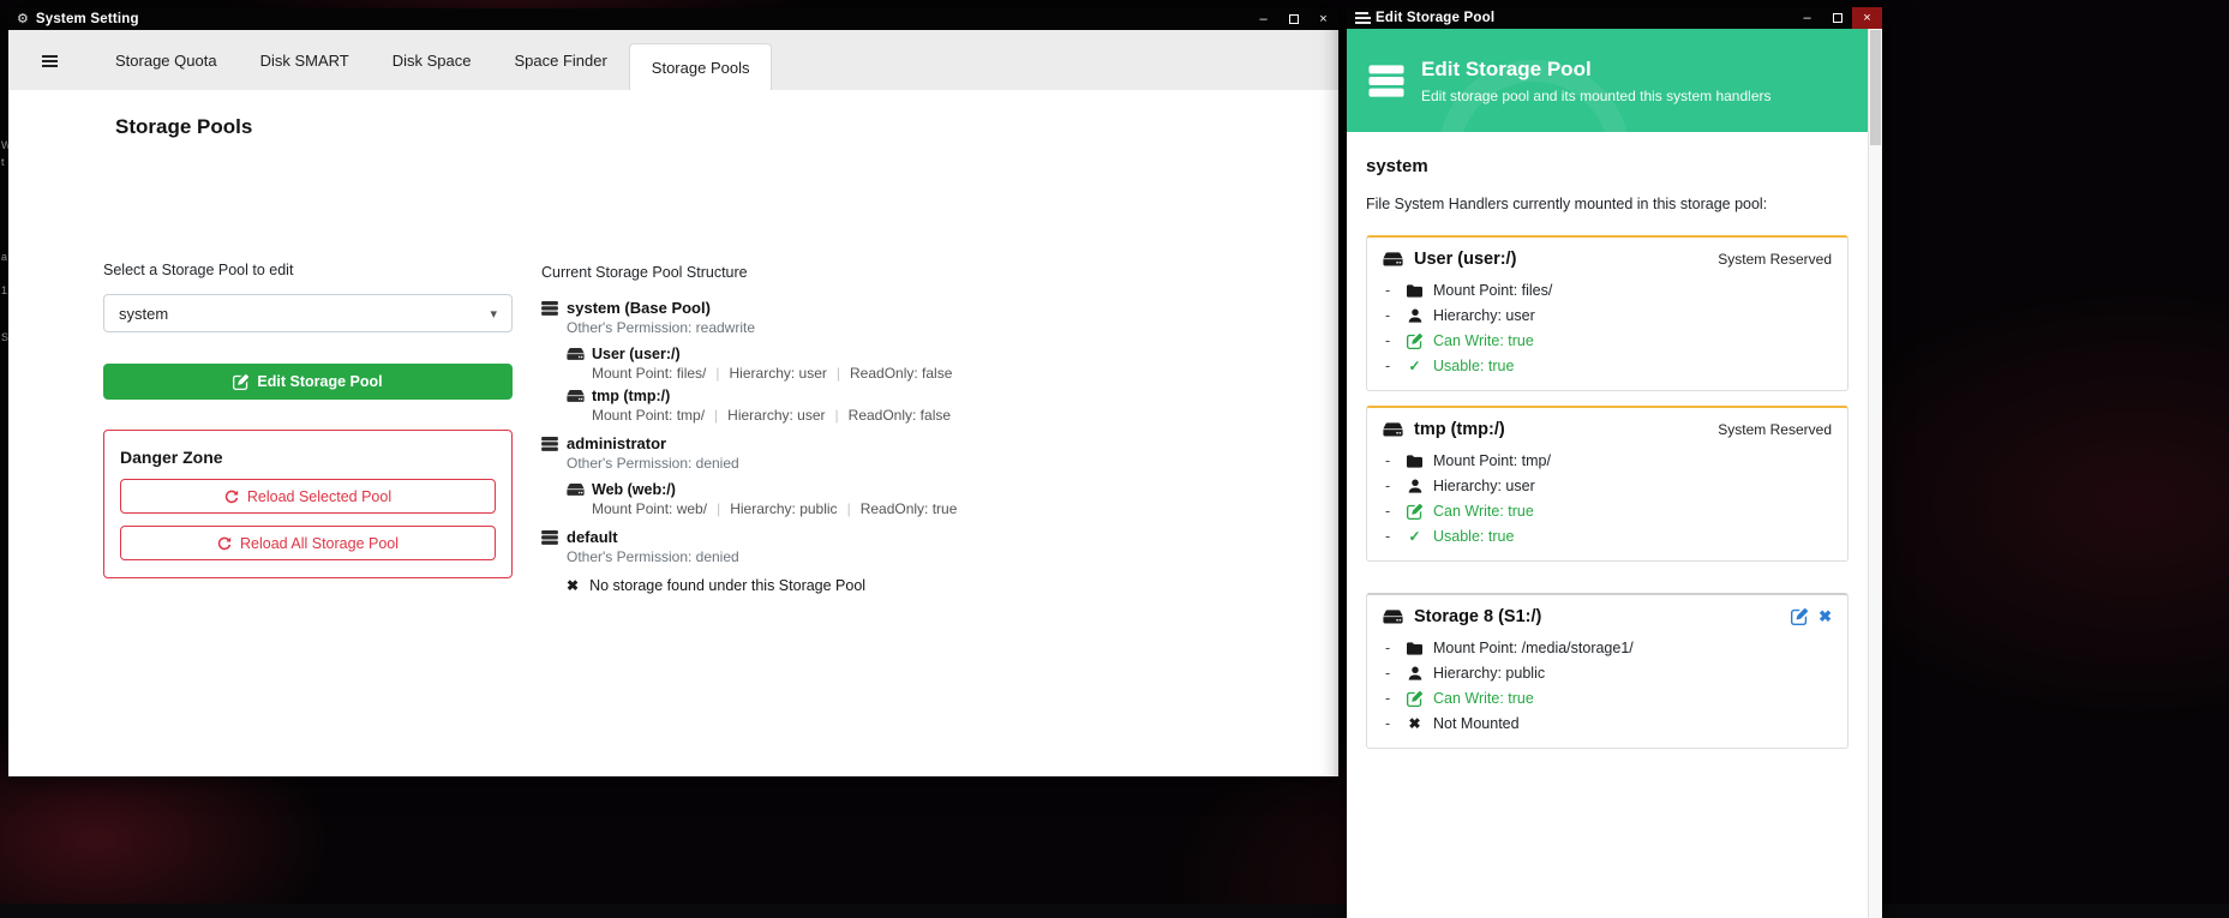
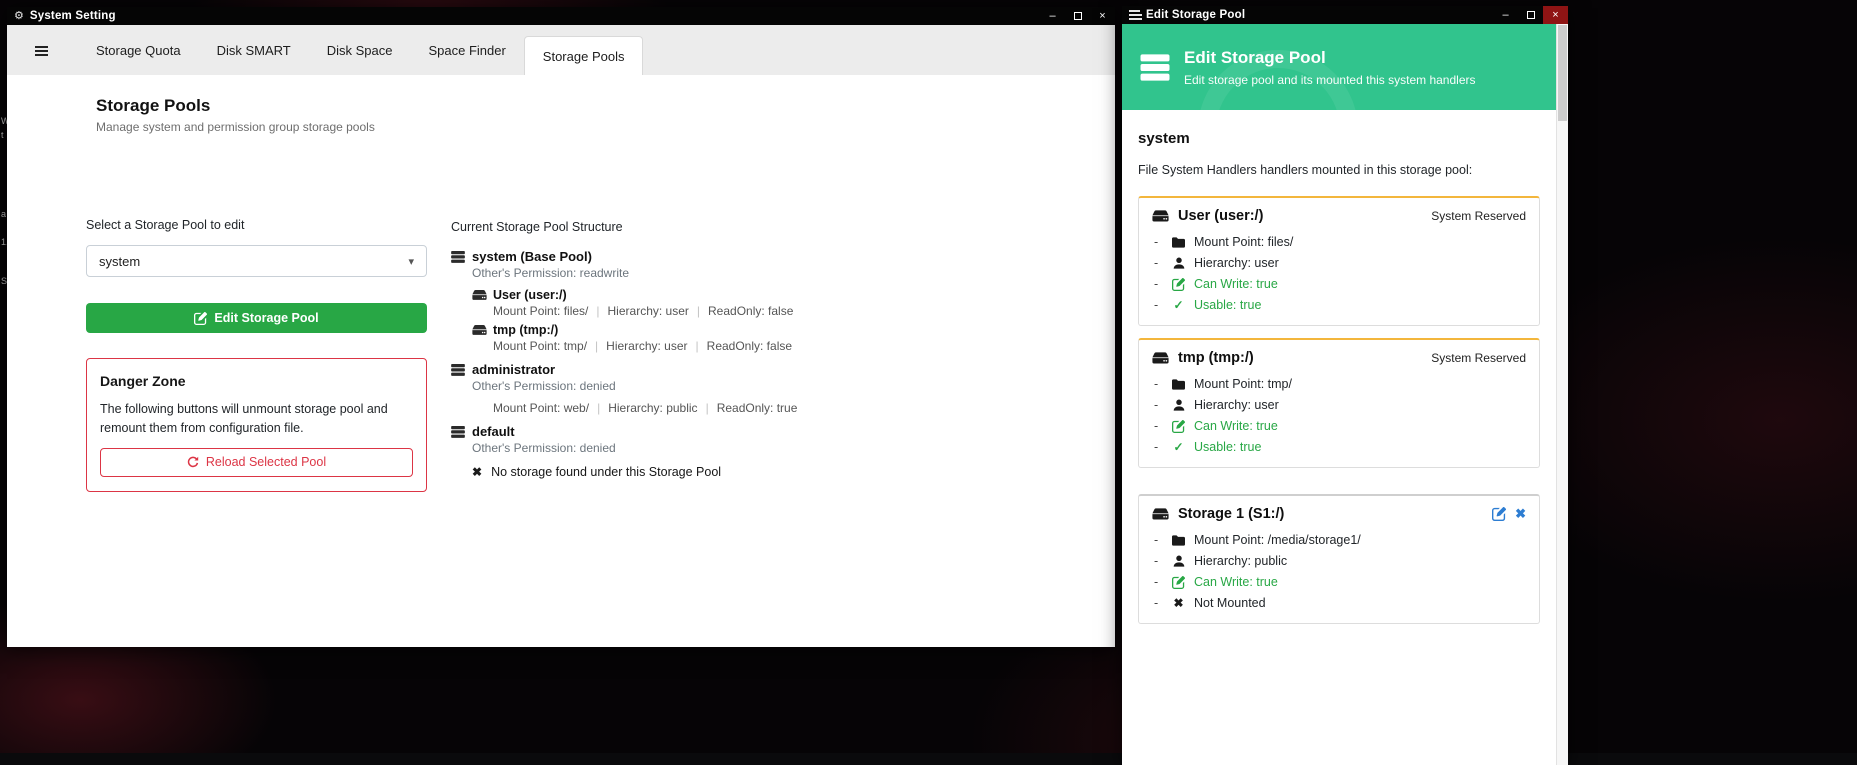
  W
  t
  a
  S
  ⚙
  System Setting
  –
  ×
  Storage Quota
  Disk SMART
  Disk Space
  Space Finder
  Storage Pools
  Storage Pools
+ Manage system and permission group storage pools
  Select a Storage Pool to edit
  system
  ▾
  Edit Storage Pool
  Danger Zone
+ The following buttons will unmount storage pool and remount them from configuration file.
  Reload Selected Pool
- Reload All Storage Pool
  Current Storage Pool Structure
  system (Base Pool)
  Other's Permission: readwrite
  User (user:/)
  Mount Point: files/
  |
  Hierarchy: user
  |
  ReadOnly: false
  tmp (tmp:/)
  Mount Point: tmp/
  |
  Hierarchy: user
  |
  ReadOnly: false
  administrator
  Other's Permission: denied
- Web (web:/)
  Mount Point: web/
  |
  Hierarchy: public
  |
  ReadOnly: true
  default
  Other's Permission: denied
  ✖
  No storage found under this Storage Pool
  Edit Storage Pool
  –
  ×
  Edit Storage Pool
  Edit storage pool and its mounted this system handlers
  system
- File System Handlers currently mounted in this storage pool:
+ File System Handlers handlers mounted in this storage pool:
  User (user:/)
  System Reserved
  -
  Mount Point: files/
  -
  Hierarchy: user
  -
  Can Write: true
  -
  ✓
  Usable: true
  tmp (tmp:/)
  System Reserved
  -
  Mount Point: tmp/
  -
  Hierarchy: user
  -
  Can Write: true
  -
  ✓
  Usable: true
- Storage 8 (S1:/)
+ Storage 1 (S1:/)
  ✖
  -
  Mount Point: /media/storage1/
  -
  Hierarchy: public
  -
  Can Write: true
  -
  ✖
  Not Mounted
